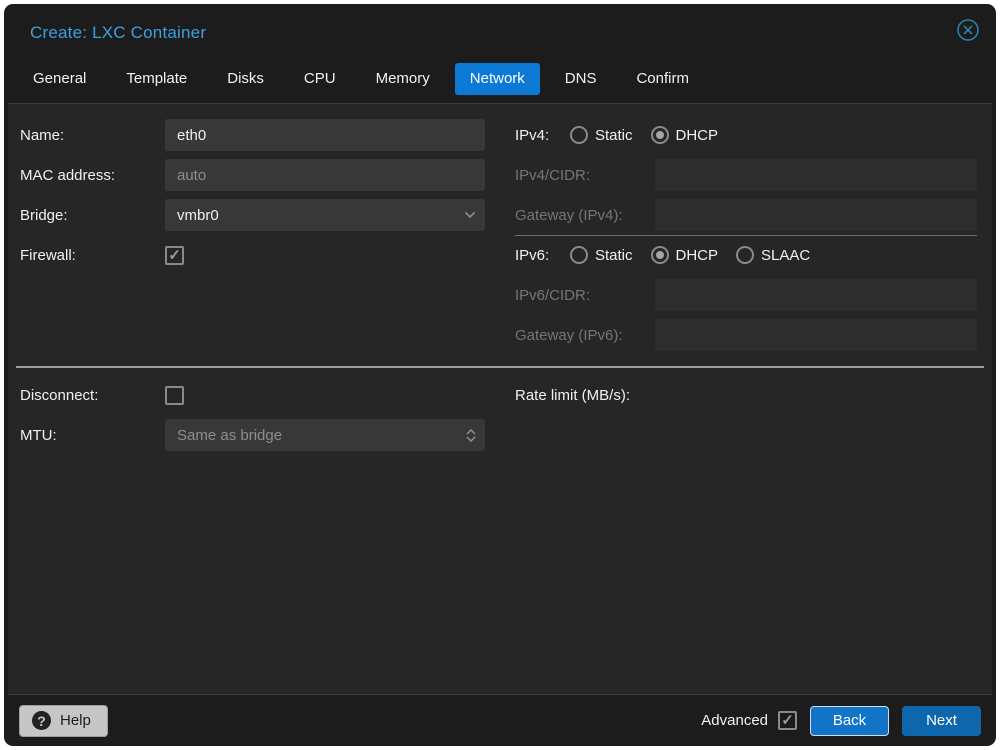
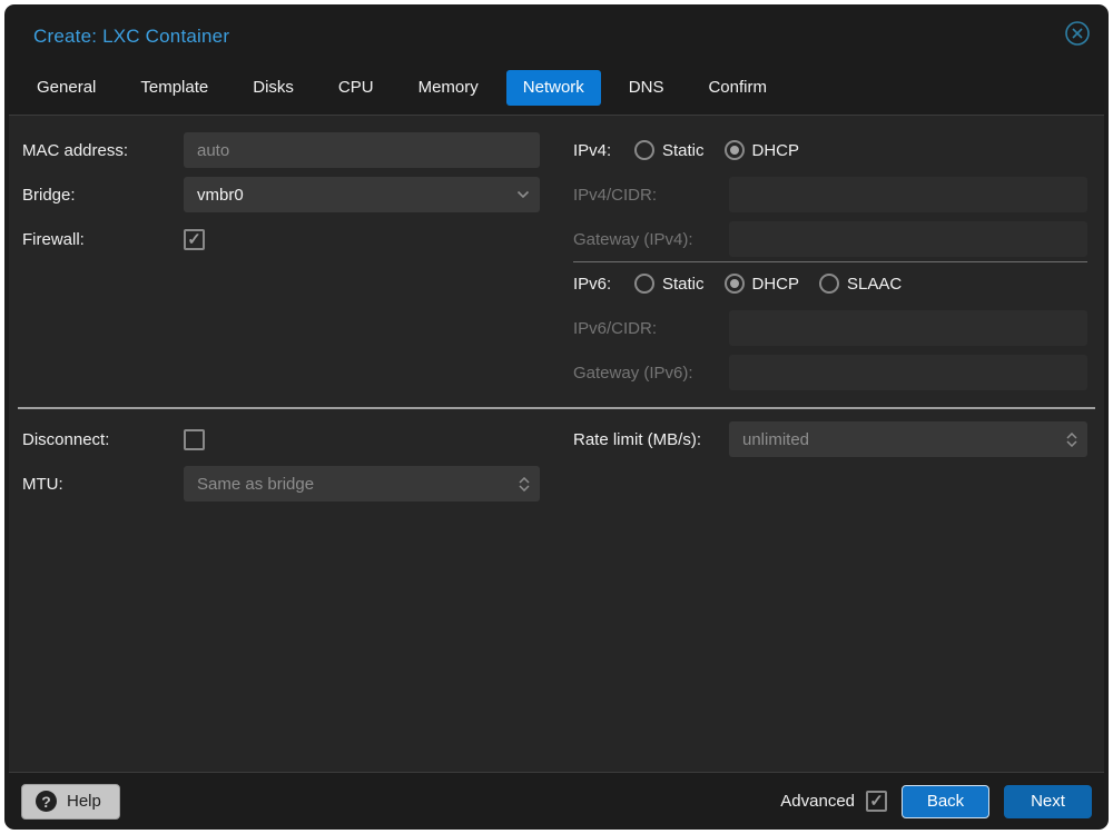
  Create: LXC Container
  General
  Template
  Disks
  CPU
  Memory
  Network
  DNS
  Confirm
- Name:
- eth0
  MAC address:
  auto
  Bridge:
  vmbr0
  Firewall:
  ✓
  IPv4:
  Static
  DHCP
  IPv4/CIDR:
  Gateway (IPv4):
  IPv6:
  Static
  DHCP
  SLAAC
  IPv6/CIDR:
  Gateway (IPv6):
  Disconnect:
  MTU:
  Same as bridge
  Rate limit (MB/s):
+ unlimited
  ?
  Help
  Advanced
  ✓
  Back
  Next
